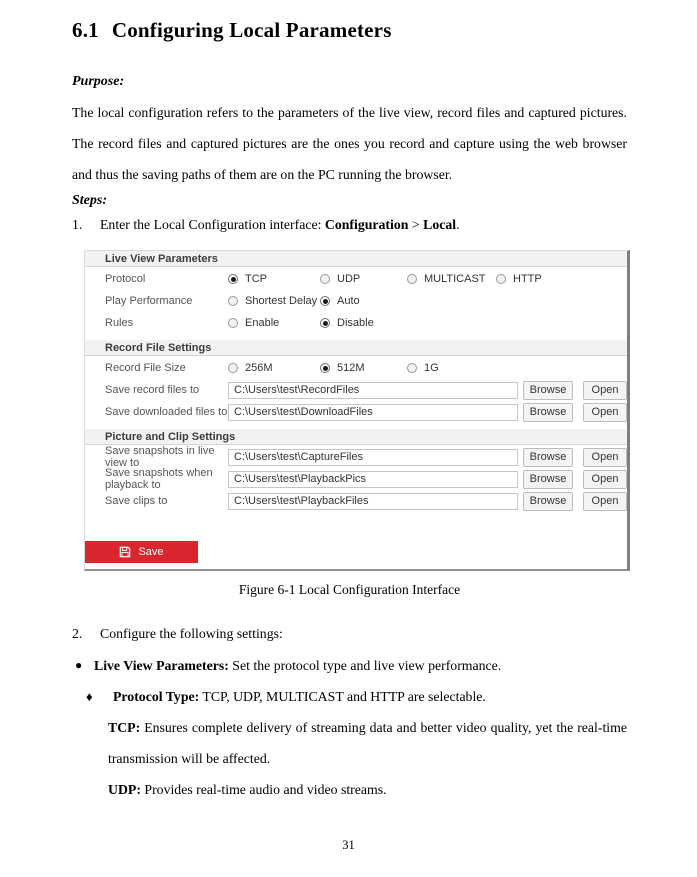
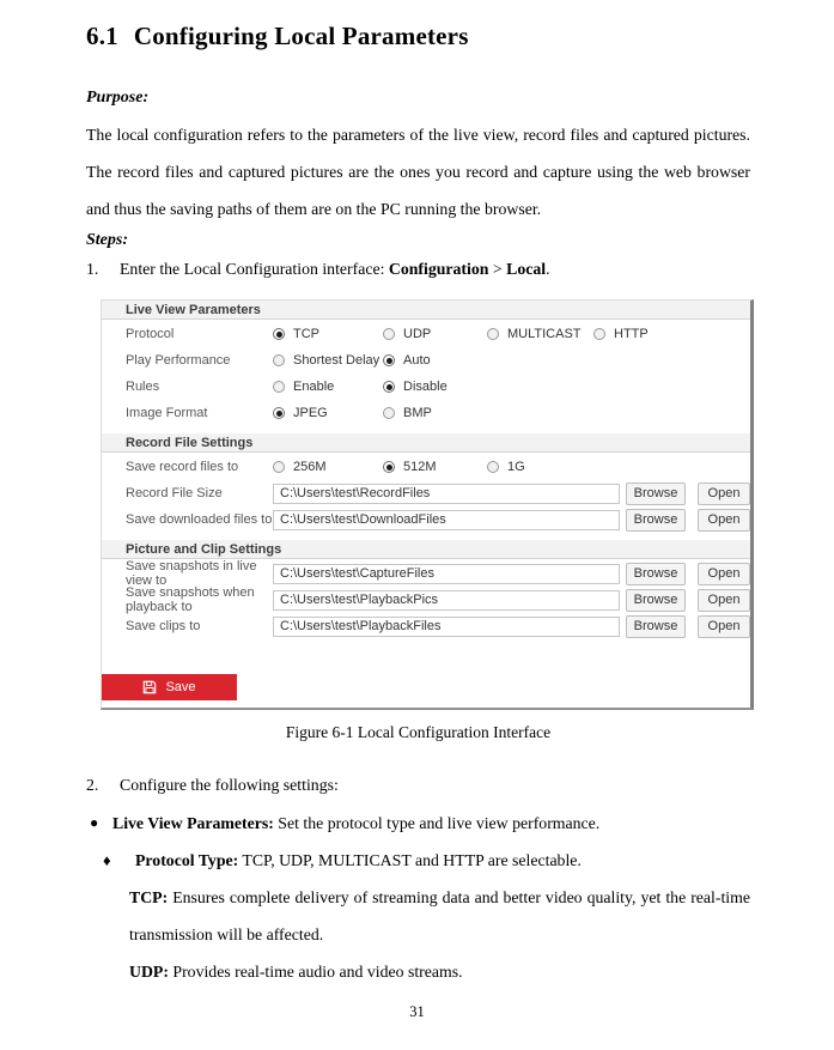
  6.1 Configuring Local Parameters
  Purpose:
  The local configuration refers to the parameters of the live view, record files and captured pictures. The record files and captured pictures are the ones you record and capture using the web browser and thus the saving paths of them are on the PC running the browser.
  Steps:
  1.
  Enter the Local Configuration interface: Configuration > Local.
  Live View Parameters
  Protocol
  TCP
  UDP
  MULTICAST
  HTTP
  Play Performance
  Shortest Delay
  Auto
  Rules
  Enable
  Disable
+ Image Format
+ JPEG
+ BMP
  Record File Settings
- Record File Size
+ Save record files to
  256M
  512M
  1G
- Save record files to
+ Record File Size
  C:\Users\test\RecordFiles
  Browse
  Open
  Save downloaded files to
  C:\Users\test\DownloadFiles
  Browse
  Open
  Picture and Clip Settings
  Save snapshots in live view to
  C:\Users\test\CaptureFiles
  Browse
  Open
  Save snapshots when playback to
  C:\Users\test\PlaybackPics
  Browse
  Open
  Save clips to
  C:\Users\test\PlaybackFiles
  Browse
  Open
  Save
  Figure 6-1 Local Configuration Interface
  2.
  Configure the following settings:
  ●
  Live View Parameters: Set the protocol type and live view performance.
  ♦
  Protocol Type: TCP, UDP, MULTICAST and HTTP are selectable.
  TCP: Ensures complete delivery of streaming data and better video quality, yet the real-time transmission will be affected.
  UDP: Provides real-time audio and video streams.
  31
